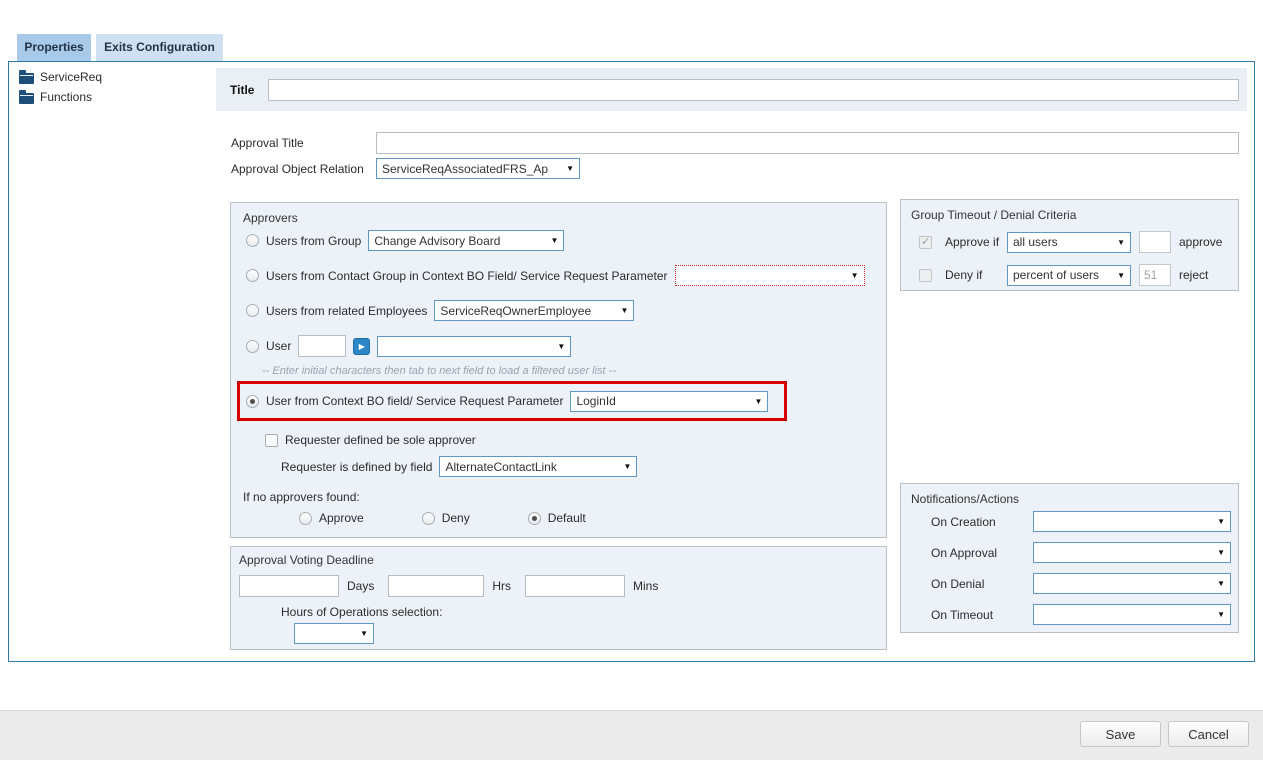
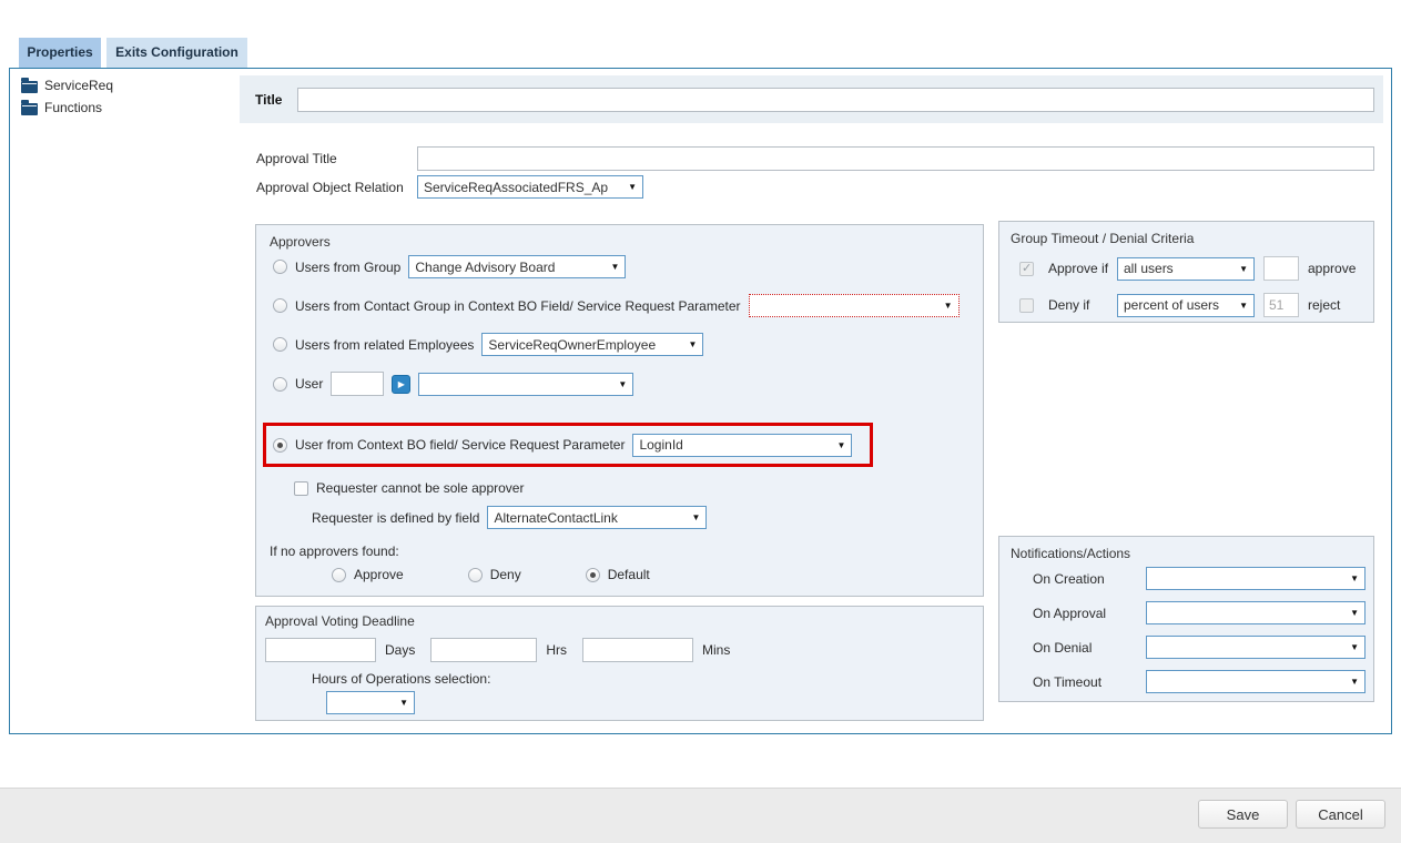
  Properties
  Exits Configuration
  ServiceReq
  Functions
  Title
  Approval Title
  Approval Object Relation
  ServiceReqAssociatedFRS_Ap
  ▼
  Approvers
  Users from Group
  Change Advisory Board
  ▼
  Users from Contact Group in Context BO Field/ Service Request Parameter
  ▼
  Users from related Employees
  ServiceReqOwnerEmployee
  ▼
  User
  ▶
  ▼
- -- Enter initial characters then tab to next field to load a filtered user list --
  User from Context BO field/ Service Request Parameter
  LoginId
  ▼
- Requester defined be sole approver
+ Requester cannot be sole approver
  Requester is defined by field
  AlternateContactLink
  ▼
  If no approvers found:
  Approve
  Deny
  Default
  Approval Voting Deadline
  Days
  Hrs
  Mins
  Hours of Operations selection:
  ▼
  Group Timeout / Denial Criteria
  Approve if
  all users
  ▼
  approve
  Deny if
  percent of users
  ▼
  51
  reject
  Notifications/Actions
  On Creation
  ▼
  On Approval
  ▼
  On Denial
  ▼
  On Timeout
  ▼
  Save
  Cancel
